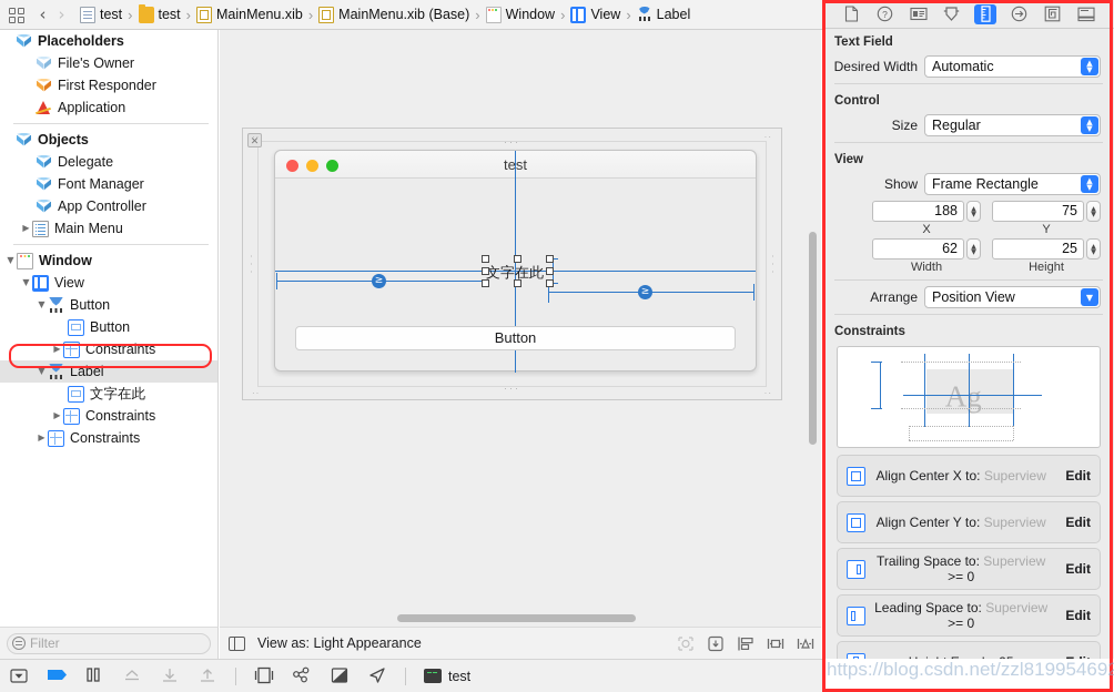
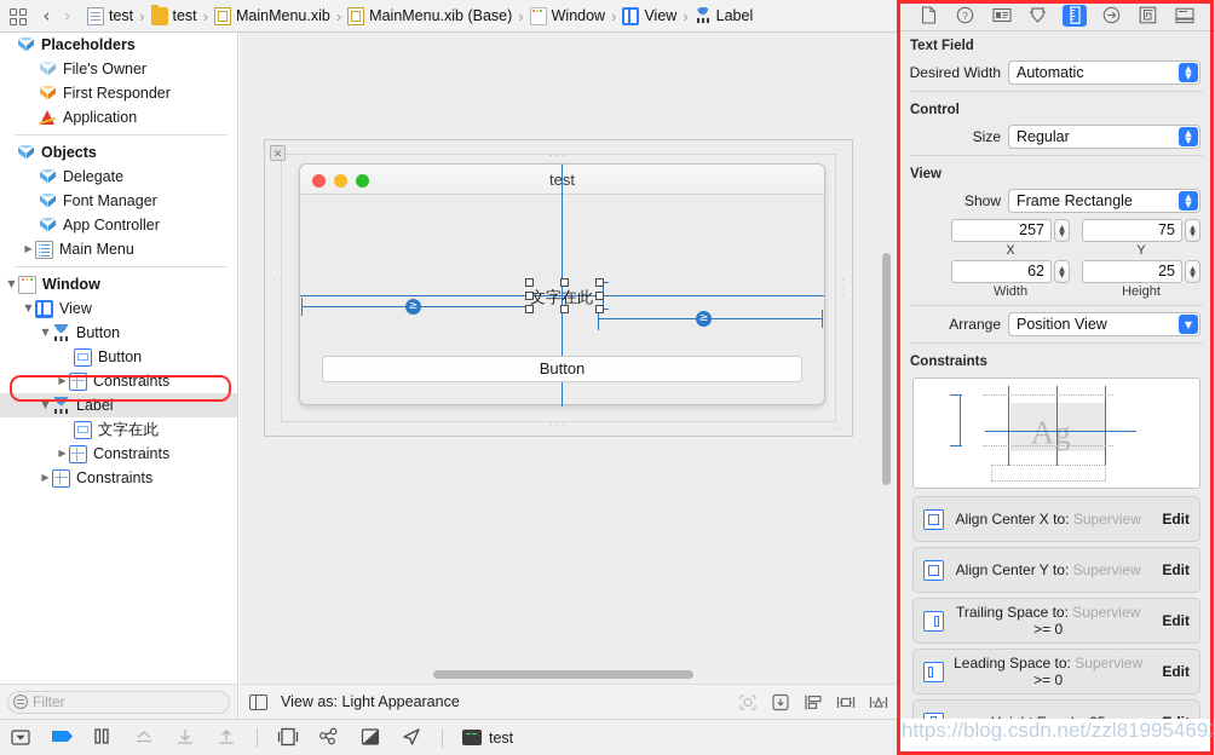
  ‹
  ›
  test
  ›
  test
  ›
  MainMenu.xib
  ›
  MainMenu.xib (Base)
  ›
  Window
  ›
  View
  ›
  Label
  Placeholders
  File's Owner
  First Responder
  Application
  Objects
  Delegate
  Font Manager
  App Controller
  ▶
  Main Menu
  ▼
  Window
  ▼
  View
  ▼
  Button
  Button
  ▶
  Constraints
  ▼
  Label
  文字在此
  ▶
  Constraints
  ▶
  Constraints
  Filter
  ✕
  ···
  ···
  ·
  ·
  ·
  ·
  ·
  ·
  ··
  ··
  ··
  ··
  test
  ≥
  ≥
  文字在此
  Button
  View as: Light Appearance
  ?
  Text Field
  Desired Width
  Automatic
  ▲
  ▼
  Control
  Size
  Regular
  ▲
  ▼
  View
  Show
  Frame Rectangle
  ▲
  ▼
- 188
+ 257
  X
  75
  Y
  62
  Width
  25
  Height
  Arrange
  Position View
  ▼
  Constraints
  Ag
  Align Center X to: Superview
  Edit
  Align Center Y to: Superview
  Edit
  Trailing Space to: Superview
  >= 0
  Edit
  Leading Space to: Superview
  >= 0
  Edit
  https://blog.csdn.net/zzl819954692
  test
